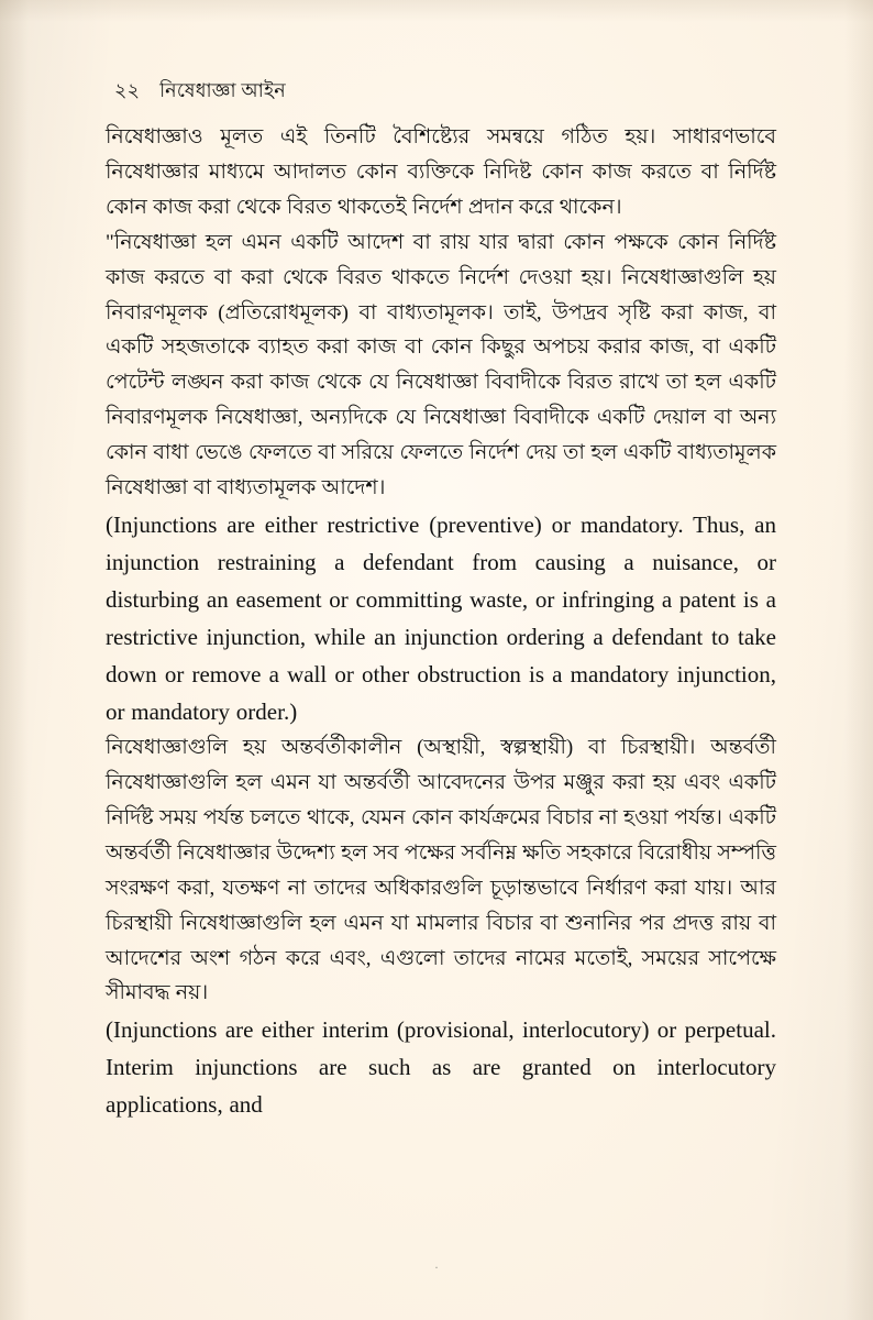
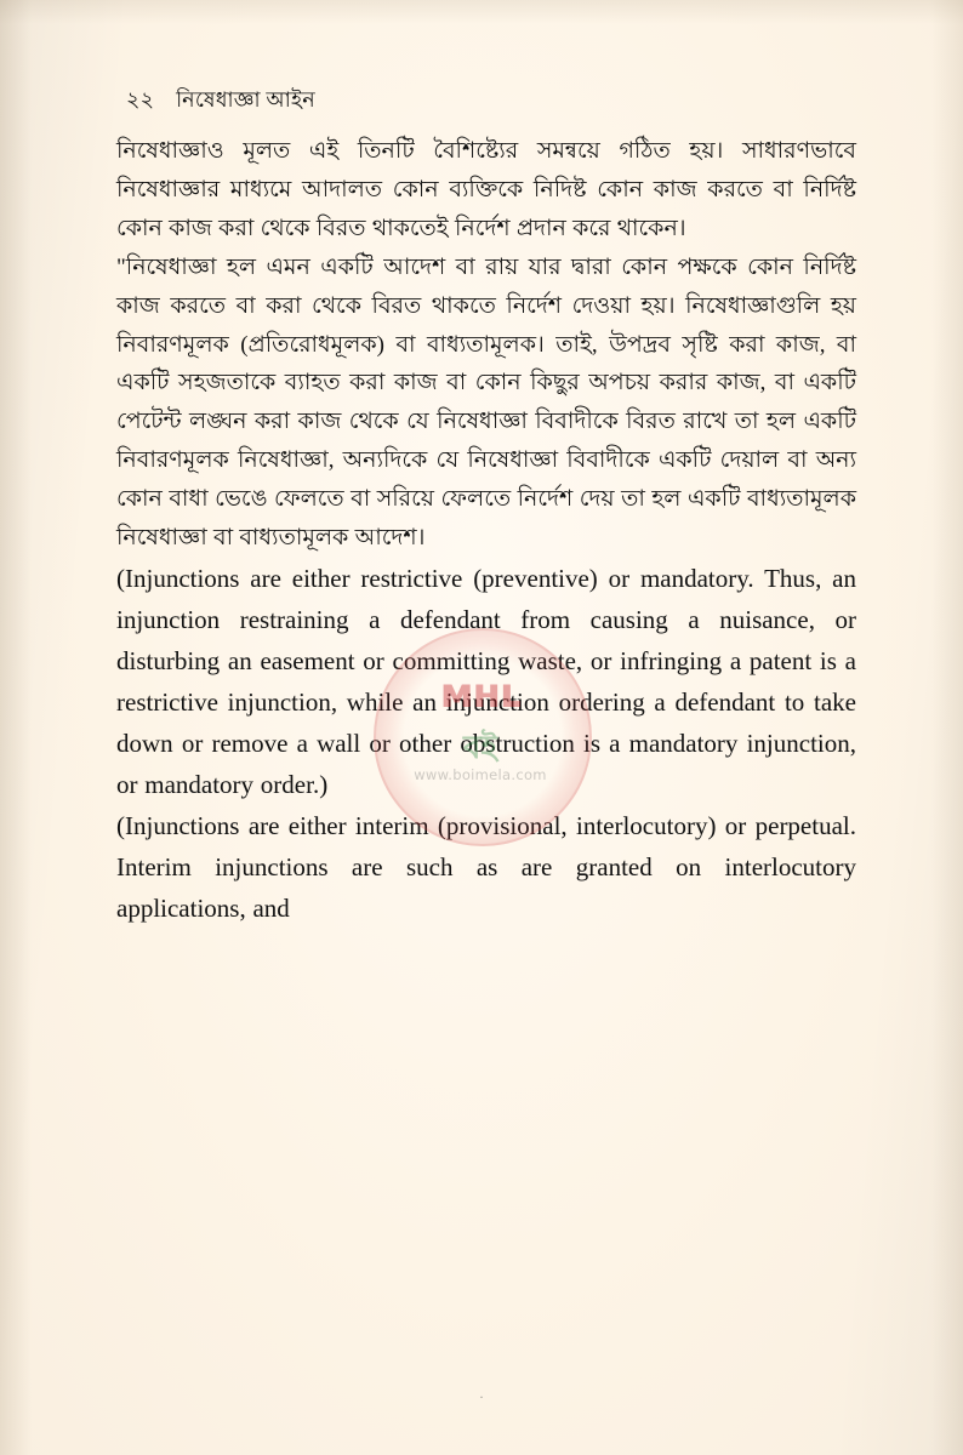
  নিষেধাজ্ঞাও মূলত এই তিনটি বৈশিষ্ট্যের সমন্বয়ে গঠিত হয়। সাধারণভাবে নিষেধাজ্ঞার মাধ্যমে আদালত কোন ব্যক্তিকে নিদিষ্ট কোন কাজ করতে বা নির্দিষ্ট কোন কাজ করা থেকে বিরত থাকতেই নির্দেশ প্রদান করে থাকেন।
  "নিষেধাজ্ঞা হল এমন একটি আদেশ বা রায় যার দ্বারা কোন পক্ষকে কোন নির্দিষ্ট কাজ করতে বা করা থেকে বিরত থাকতে নির্দেশ দেওয়া হয়। নিষেধাজ্ঞাগুলি হয় নিবারণমূলক (প্রতিরোধমূলক) বা বাধ্যতামূলক। তাই, উপদ্রব সৃষ্টি করা কাজ, বা একটি সহজতাকে ব্যাহত করা কাজ বা কোন কিছুর অপচয় করার কাজ, বা একটি পেটেন্ট লঙ্ঘন করা কাজ থেকে যে নিষেধাজ্ঞা বিবাদীকে বিরত রাখে তা হল একটি নিবারণমূলক নিষেধাজ্ঞা, অন্যদিকে যে নিষেধাজ্ঞা বিবাদীকে একটি দেয়াল বা অন্য কোন বাধা ভেঙে ফেলতে বা সরিয়ে ফেলতে নির্দেশ দেয় তা হল একটি বাধ্যতামূলক নিষেধাজ্ঞা বা বাধ্যতামূলক আদেশ।
  (Injunctions are either restrictive (preventive) or mandatory. Thus, an injunction restraining a defendant from causing a nuisance, or disturbing an easement or committing waste, or infringing a patent is a restrictive injunction, while an injunction ordering a defendant to take down or remove a wall or other obstruction is a mandatory injunction, or mandatory order.)
- নিষেধাজ্ঞাগুলি হয় অন্তর্বর্তীকালীন (অস্থায়ী, স্বল্পস্থায়ী) বা চিরস্থায়ী। অন্তর্বর্তী নিষেধাজ্ঞাগুলি হল এমন যা অন্তর্বর্তী আবেদনের উপর মঞ্জুর করা হয় এবং একটি নির্দিষ্ট সময় পর্যন্ত চলতে থাকে, যেমন কোন কার্যক্রমের বিচার না হওয়া পর্যন্ত। একটি অন্তর্বর্তী নিষেধাজ্ঞার উদ্দেশ্য হল সব পক্ষের সর্বনিম্ন ক্ষতি সহকারে বিরোধীয় সম্পত্তি সংরক্ষণ করা, যতক্ষণ না তাদের অধিকারগুলি চূড়ান্তভাবে নির্ধারণ করা যায়। আর চিরস্থায়ী নিষেধাজ্ঞাগুলি হল এমন যা মামলার বিচার বা শুনানির পর প্রদত্ত রায় বা আদেশের অংশ গঠন করে এবং, এগুলো তাদের নামের মতোই, সময়ের সাপেক্ষে সীমাবদ্ধ নয়।
  (Injunctions are either interim (provisional, interlocutory) or perpetual. Interim injunctions are such as are granted on interlocutory applications, and
+ ᴍʜʟ
+ বই
+ www.boimela.com
